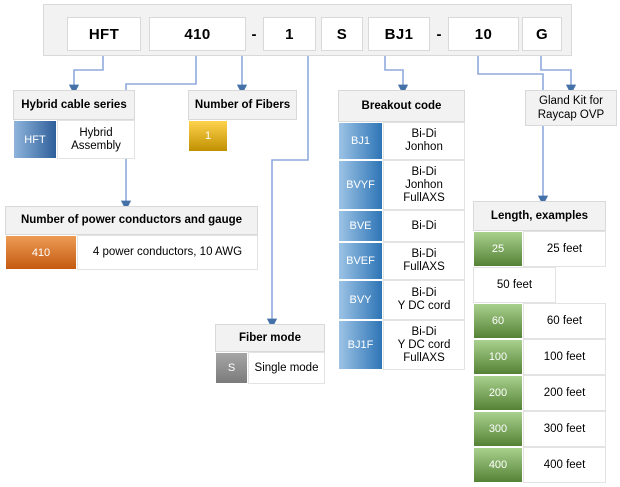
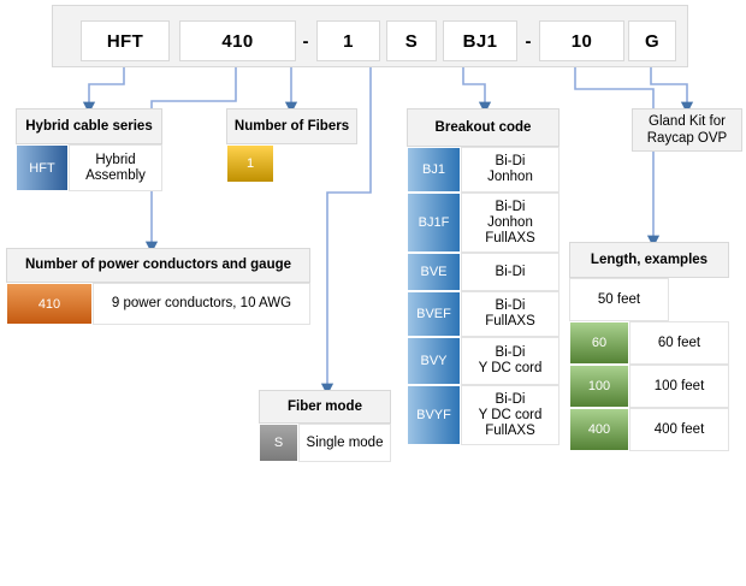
  HFT
  410
  -
  1
  S
  BJ1
  -
  10
  G
  Hybrid cable series
  HFT
  Hybrid Assembly
  Number of Fibers
  1
  Gland Kit for Raycap OVP
  Breakout code
  BJ1
  Bi-Di
  Jonhon
- BVYF
+ BJ1F
  Bi-Di
  Jonhon
  FullAXS
  BVE
  Bi-Di
  BVEF
  Bi-Di
  FullAXS
  BVY
  Bi-Di
  Y DC cord
- BJ1F
+ BVYF
  Bi-Di
  Y DC cord
  FullAXS
  Number of power conductors and gauge
  410
- 4 power conductors, 10 AWG
+ 9 power conductors, 10 AWG
  Length, examples
- 25
- 25 feet
  50 feet
  60
  60 feet
  100
  100 feet
- 200
- 200 feet
- 300
- 300 feet
  400
  400 feet
  Fiber mode
  S
  Single mode
